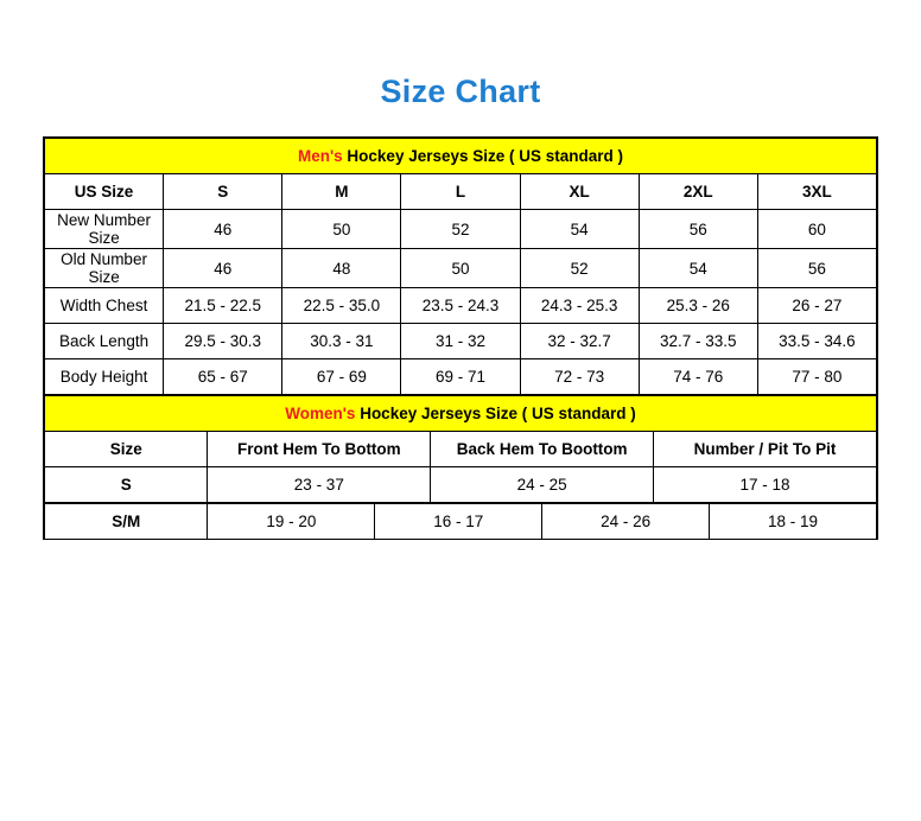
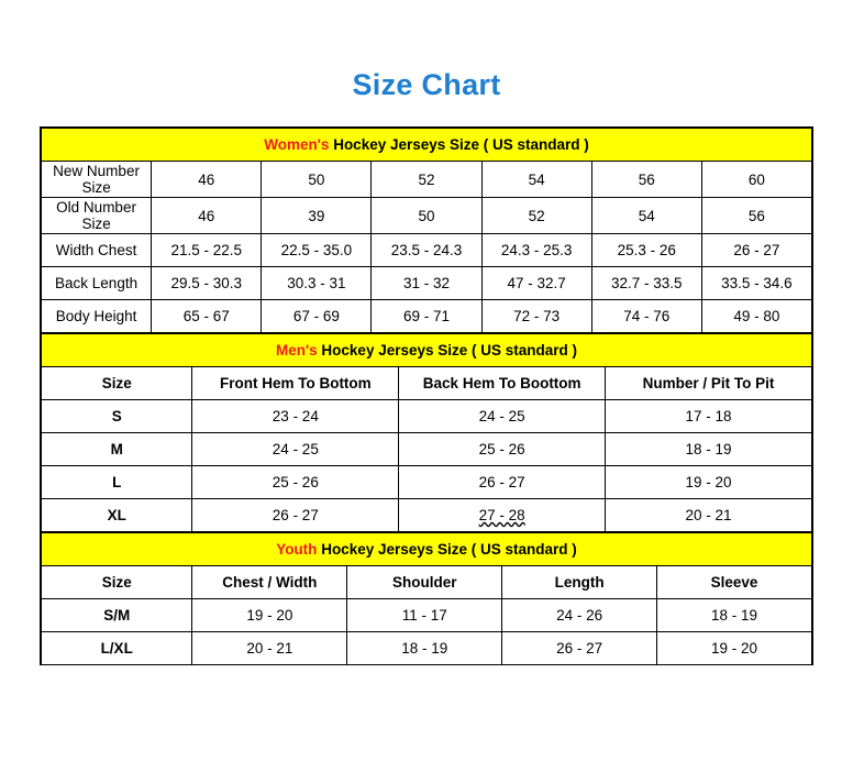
  Size Chart
- Men's Hockey Jerseys Size ( US standard )
+ Women's Hockey Jerseys Size ( US standard )
- US Size	S	M	L	XL	2XL	3XL
  New Number Size	46	50	52	54	56	60
- Old Number Size	46	48	50	52	54	56
+ Old Number Size	46	39	50	52	54	56
  Width Chest	21.5 - 22.5	22.5 - 35.0	23.5 - 24.3	24.3 - 25.3	25.3 - 26	26 - 27
- Back Length	29.5 - 30.3	30.3 - 31	31 - 32	32 - 32.7	32.7 - 33.5	33.5 - 34.6
+ Back Length	29.5 - 30.3	30.3 - 31	31 - 32	47 - 32.7	32.7 - 33.5	33.5 - 34.6
- Body Height	65 - 67	67 - 69	69 - 71	72 - 73	74 - 76	77 - 80
+ Body Height	65 - 67	67 - 69	69 - 71	72 - 73	74 - 76	49 - 80
- Women's Hockey Jerseys Size ( US standard )
+ Men's Hockey Jerseys Size ( US standard )
  Size	Front Hem To Bottom	Back Hem To Boottom	Number / Pit To Pit
- S	23 - 37	24 - 25	17 - 18
+ S	23 - 24	24 - 25	17 - 18
+ M	24 - 25	25 - 26	18 - 19
+ L	25 - 26	26 - 27	19 - 20
+ XL	26 - 27	27 - 28	20 - 21
+ Youth Hockey Jerseys Size ( US standard )
+ Size	Chest / Width	Shoulder	Length	Sleeve
- S/M	19 - 20	16 - 17	24 - 26	18 - 19
+ S/M	19 - 20	11 - 17	24 - 26	18 - 19
+ L/XL	20 - 21	18 - 19	26 - 27	19 - 20
